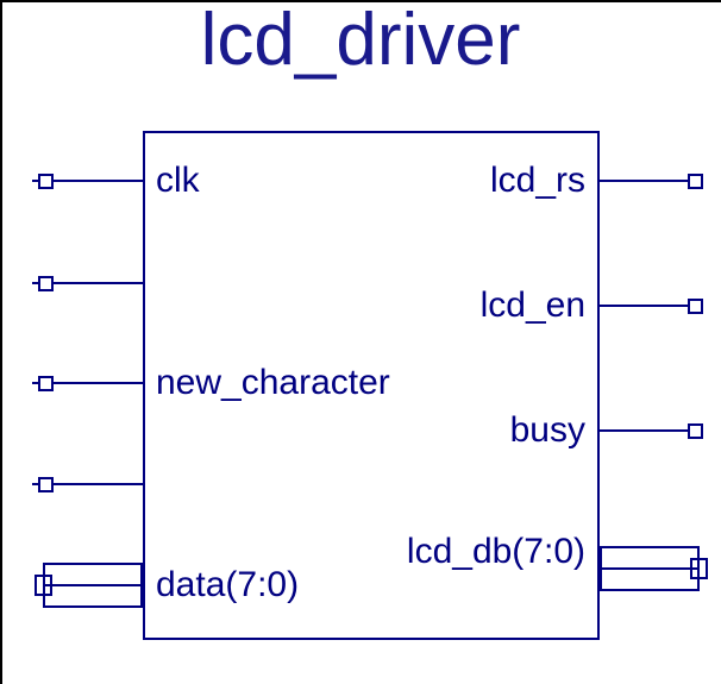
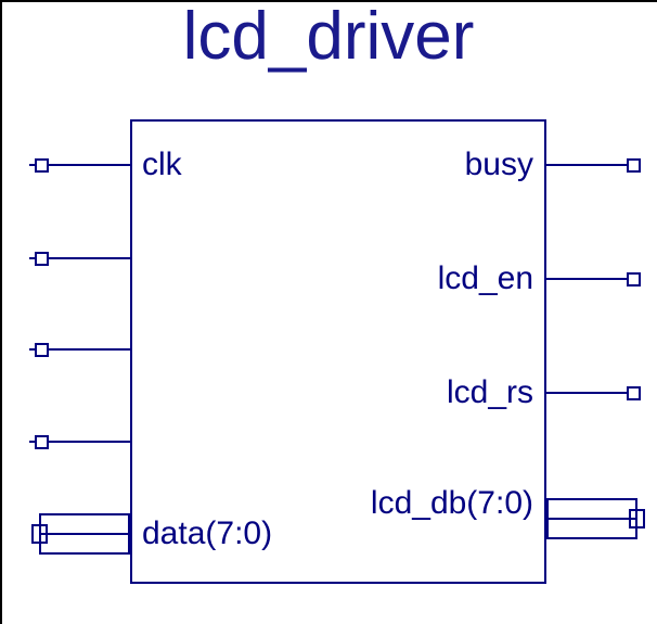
  lcd_driver
  clk
- new_character
  data(7:0)
- lcd_rs
+ busy
  lcd_en
- busy
+ lcd_rs
  lcd_db(7:0)
